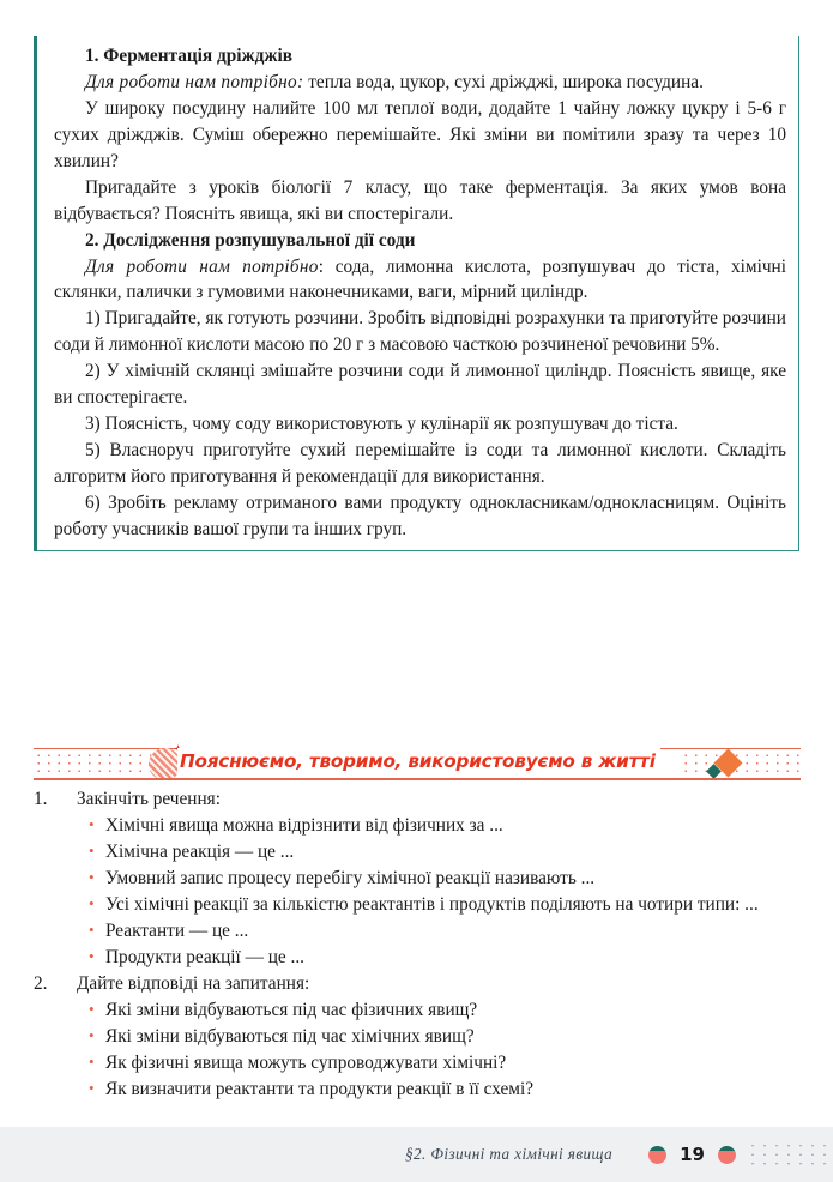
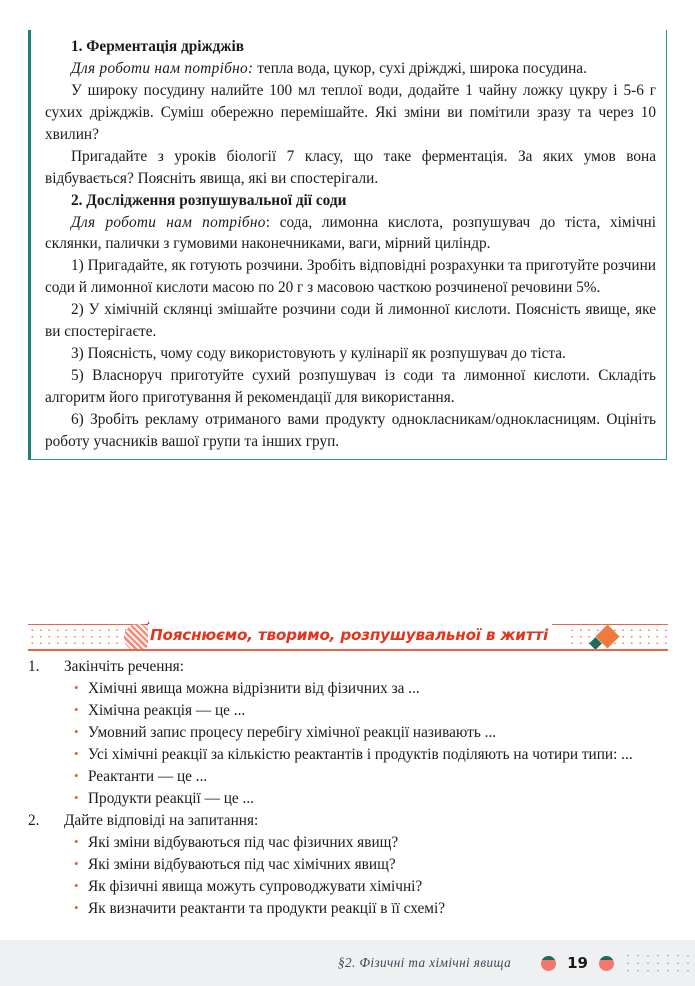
  1. Ферментація дріжджів
  Для роботи нам потрібно: тепла вода, цукор, сухі дріжджі, широка посудина.
  У широку посудину налийте 100 мл теплої води, додайте 1 чайну ложку цукру і 5-6 г сухих дріжджів. Суміш обережно перемішайте. Які зміни ви помітили зразу та через 10 хвилин?
  Пригадайте з уроків біології 7 класу, що таке ферментація. За яких умов вона відбувається? Поясніть явища, які ви спостерігали.
  2. Дослідження розпушувальної дії соди
  Для роботи нам потрібно: сода, лимонна кислота, розпушувач до тіста, хімічні склянки, палички з гумовими наконечниками, ваги, мірний циліндр.
  1) Пригадайте, як готують розчини. Зробіть відповідні розрахунки та приготуйте розчини соди й лимонної кислоти масою по 20 г з масовою часткою розчиненої речовини 5%.
- 2) У хімічній склянці змішайте розчини соди й лимонної циліндр. Поясність явище, яке ви спостерігаєте.
+ 2) У хімічній склянці змішайте розчини соди й лимонної кислоти. Поясність явище, яке ви спостерігаєте.
  3) Поясність, чому соду використовують у кулінарії як розпушувач до тіста.
- 5) Власноруч приготуйте сухий перемішайте із соди та лимонної кислоти. Складіть алгоритм його приготування й рекомендації для використання.
+ 5) Власноруч приготуйте сухий розпушувач із соди та лимонної кислоти. Складіть алгоритм його приготування й рекомендації для використання.
  6) Зробіть рекламу отриманого вами продукту однокласникам/однокласницям. Оцініть роботу учасників вашої групи та інших груп.
- Пояснюємо, творимо, використовуємо в житті
+ Пояснюємо, творимо, розпушувальної в житті
  1.
  Закінчіть речення:
  •
  Хімічні явища можна відрізнити від фізичних за ...
  •
  Хімічна реакція — це ...
  •
  Умовний запис процесу перебігу хімічної реакції називають ...
  •
  Усі хімічні реакції за кількістю реактантів і продуктів поділяють на чотири типи: ...
  •
  Реактанти — це ...
  •
  Продукти реакції — це ...
  2.
  Дайте відповіді на запитання:
  •
  Які зміни відбуваються під час фізичних явищ?
  •
  Які зміни відбуваються під час хімічних явищ?
  •
  Як фізичні явища можуть супроводжувати хімічні?
  •
  Як визначити реактанти та продукти реакції в її схемі?
  §2. Фізичні та хімічні явища
  19
